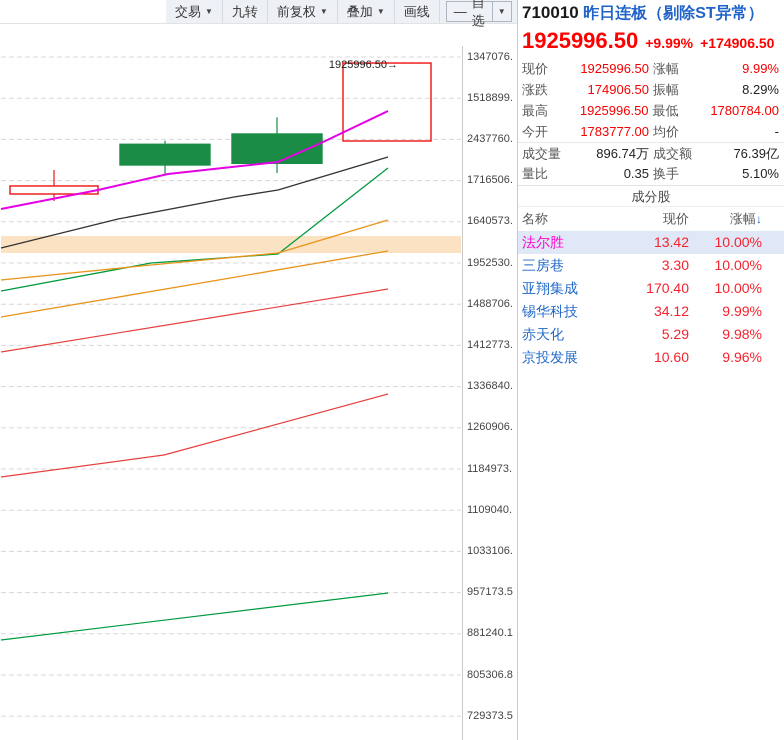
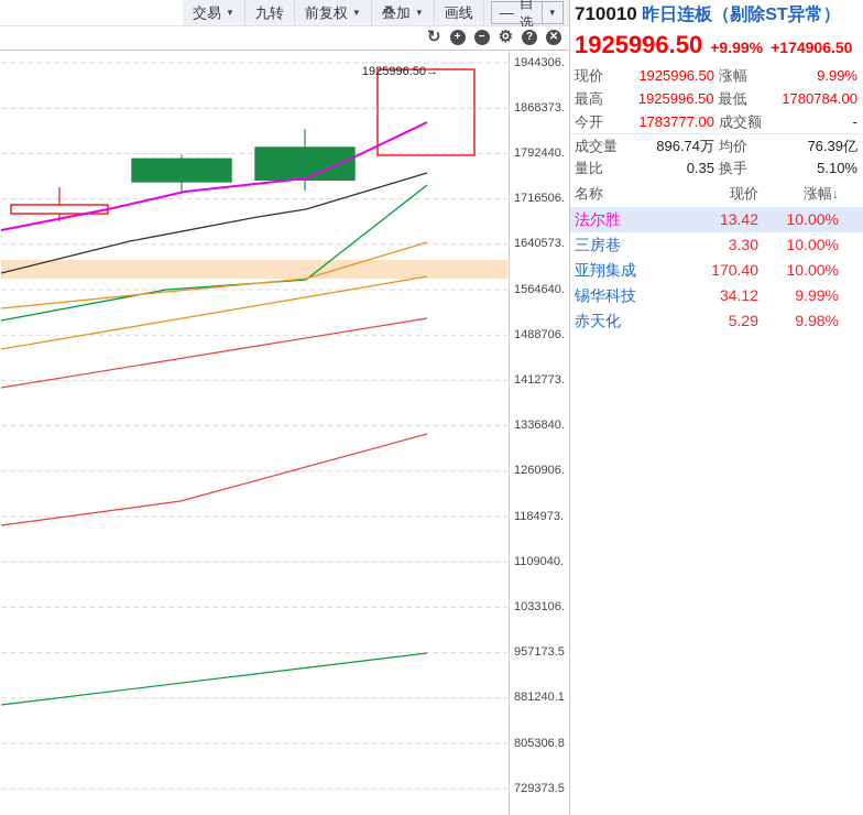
  交易
  ▼
  九转
  前复权
  ▼
  叠加
  ▼
  画线
  —
  自选
  ▼
+ ↻
+ +
+ −
+ ⚙
+ ?
+ ✕
  1925996.50→
- 1347076.
+ 1944306.
- 1518899.
+ 1868373.
- 2437760.
+ 1792440.
  1716506.
  1640573.
- 1952530.
+ 1564640.
  1488706.
  1412773.
  1336840.
  1260906.
  1184973.
  1109040.
  1033106.
  957173.5
  881240.1
  805306.8
  729373.5
  710010 昨日连板（剔除ST异常）
  1925996.50
  +9.99%
  +174906.50
  现价
  1925996.50
  涨幅
  9.99%
- 涨跌
- 174906.50
- 振幅
- 8.29%
  最高
  1925996.50
  最低
  1780784.00
  今开
  1783777.00
- 均价
+ 成交额
  -
  成交量
  896.74万
- 成交额
+ 均价
  76.39亿
  量比
  0.35
  换手
  5.10%
- 成分股
  名称
  现价
  涨幅↓
  法尔胜
  13.42
  10.00%
  三房巷
  3.30
  10.00%
  亚翔集成
  170.40
  10.00%
  锡华科技
  34.12
  9.99%
  赤天化
  5.29
  9.98%
- 京投发展
- 10.60
- 9.96%
